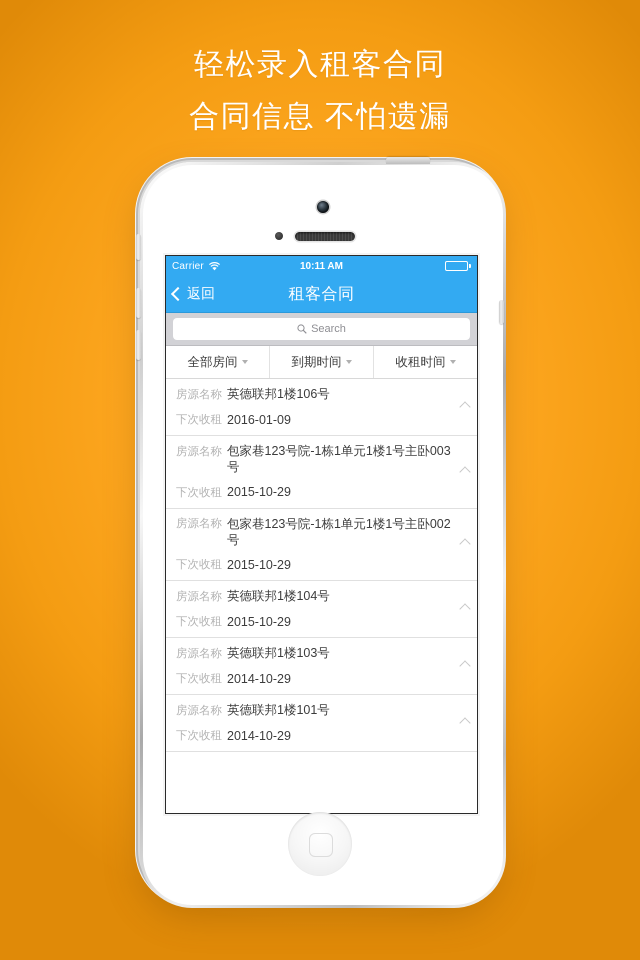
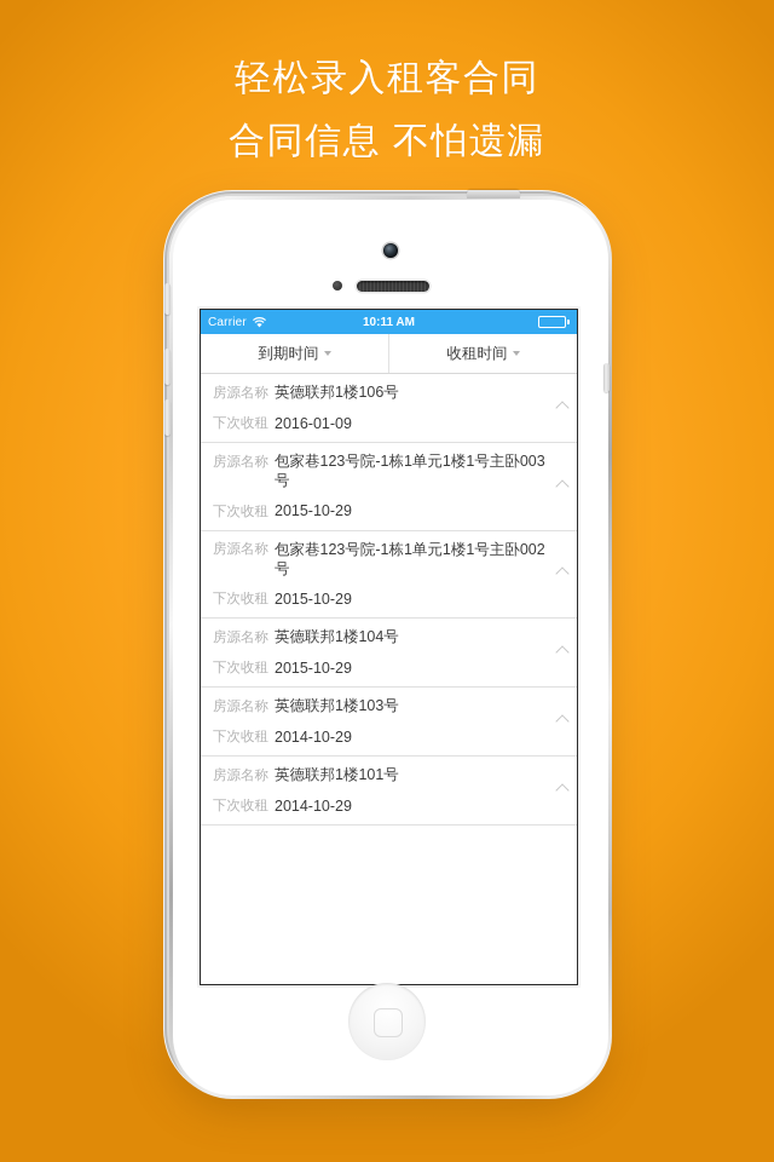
  轻松录入租客合同
  合同信息 不怕遗漏
  Carrier
  10:11 AM
- 返回
- 租客合同
- Search
- 全部房间
  到期时间
  收租时间
  房源名称
  英德联邦1楼106号
  下次收租
  2016-01-09
  房源名称
  包家巷123号院-1栋1单元1楼1号主卧003号
  下次收租
  2015-10-29
  房源名称
  包家巷123号院-1栋1单元1楼1号主卧002号
  下次收租
  2015-10-29
  房源名称
  英德联邦1楼104号
  下次收租
  2015-10-29
  房源名称
  英德联邦1楼103号
  下次收租
  2014-10-29
  房源名称
  英德联邦1楼101号
  下次收租
  2014-10-29
